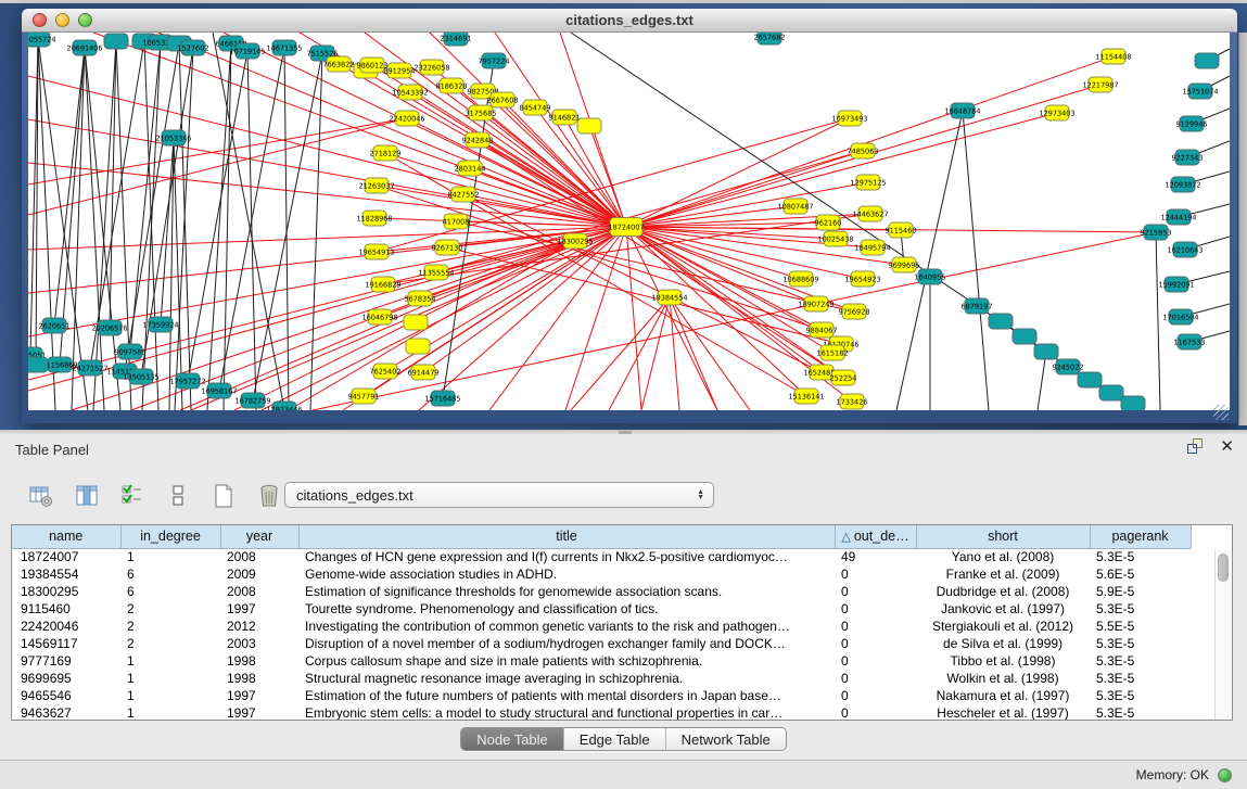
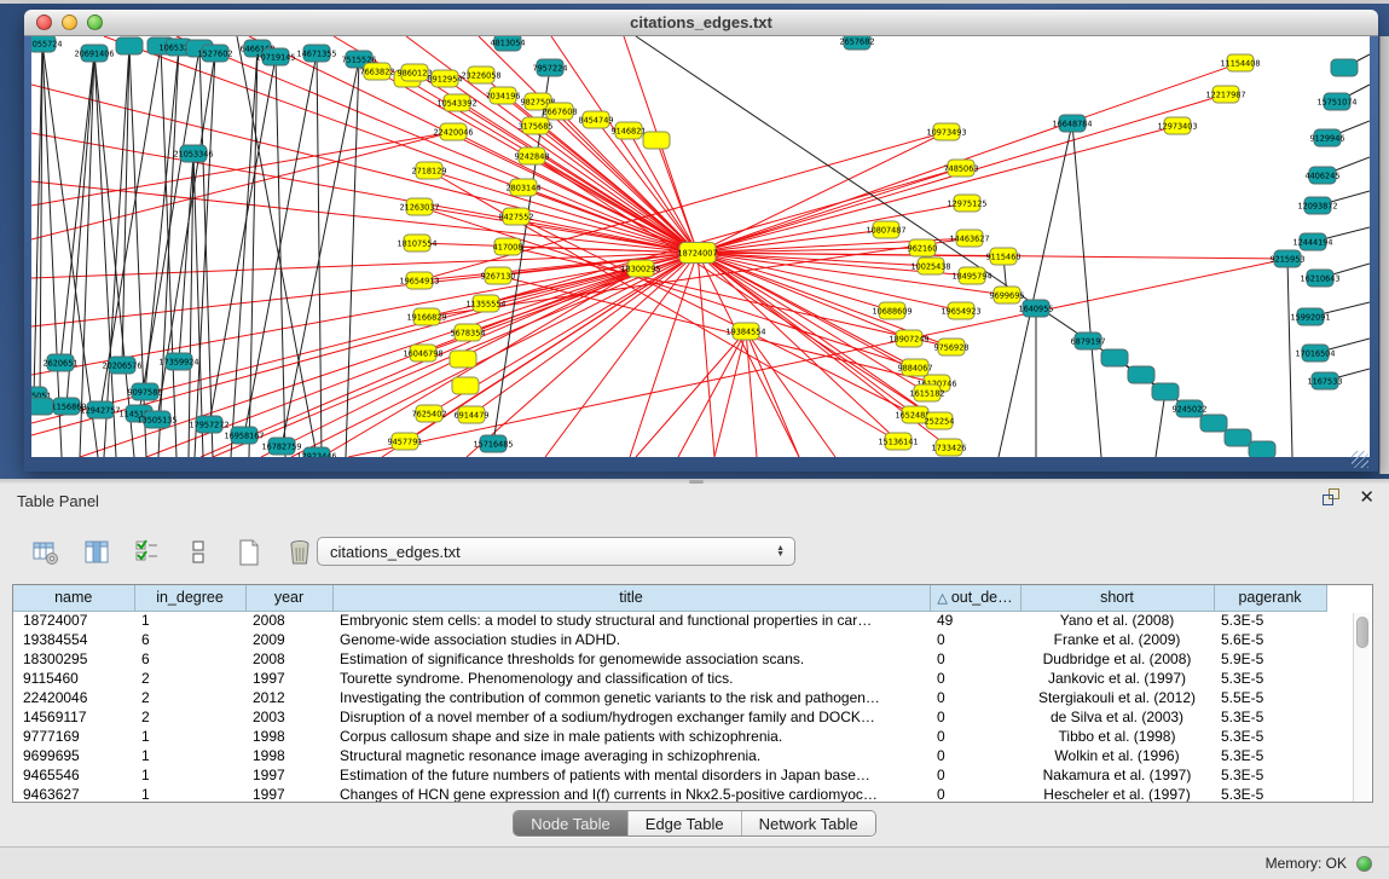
  citations_edges.txt
  055724
  20691406
  1527602
  64661
  10719145
  14671355
  7515526
- 2314691
+ 4813054
  7957224
  2657682
  7663822
  11154408
  12217987
  12973403
  9860123
  8912954
  23226058
  10543392
- 8186328
+ 7034196
  982750
  2667608
  22420046
  8454749
  9146821
  3175685
  9242848
  2718129
  2803144
  21263037
  8427552
  417008
- 11828968
+ 18107554
  9267130
  19654913
  11355554
  19166829
  18300295
  18724007
  10973493
  7485063
  12975125
  14463627
  962160
  10807487
  10025438
  18495794
  9115460
  9699695
  19654923
  10688609
  9756928
  18907249
  9884067
  1615182
  165248
  252254
  15136141
  1733426
  19384554
  5678354
  6914479
  7625402
  9457791
  16046798
  1156869
- 24271527
+ 12942757
  13505135
  20206576
  17359924
  9097588
  17957272
  16958167
  16782759
  12923446
  2620651
  21053346
  15716485
  16648784
  1640955
  9215953
  6879197
  9245022
  15751074
  9129946
- 9227343
+ 4406245
  12093872
  12444194
  16210643
  15992091
  17016504
  1167533
  Table Panel
  ✕
  citations_edges.txt
  name	in_degree	year	title	△ out_de…	short	pagerank
- 18724007	1	2008	Changes of HCN gene expression and I(f) currents in Nkx2.5-positive cardiomyoc…	49	Yano et al. (2008)	5.3E-5
+ 18724007	1	2008	Embryonic stem cells: a model to study structural and functional properties in car…	49	Yano et al. (2008)	5.3E-5
  19384554	6	2009	Genome-wide association studies in ADHD.	0	Franke et al. (2009)	5.6E-5
  18300295	6	2008	Estimation of significance thresholds for genomewide association scans.	0	Dudbridge et al. (2008)	5.9E-5
  9115460	2	1997	Tourette syndrome. Phenomenology and classification of tics.	0	Jankovic et al. (1997)	5.3E-5
  22420046	2	2012	Investigating the contribution of common genetic variants to the risk and pathogen…	0	Stergiakouli et al. (2012)	5.5E-5
- 14569117	2	2003	Disruption of a novel member of a sodium/hydrogen exchanger family and DOCK…	0	de Silva et al. (1999)	5.3E-5
+ 14569117	2	2003	Disruption of a novel member of a sodium/hydrogen exchanger family and DOCK…	0	de Silva et al. (2003)	5.3E-5
  9777169	1	1998	Corpus callosum shape and size in male patients with schizophrenia.	0	Tibbo et al. (1998)	5.3E-5
- 9699695	1	1998	Structural magnetic resonance image averaging in schizophrenia.	0	Wolkin et al. (1998)	5.3E-5
+ 9699695	1	1998	Structural magnetic resonance image averaging in schizophrenia.	0	Wolkin et al. (1996)	5.3E-5
  9465546	1	1997	Estimation of the future numbers of patients with mental disorders in Japan base…	0	Nakamura et al. (1997)	5.3E-5
- 9463627	1	1997	Embryonic stem cells: a model to study structural and functional properties in car…	0	Hescheler et al. (1997)	5.3E-5
+ 9463627	1	1997	Changes of HCN gene expression and I(f) currents in Nkx2.5-positive cardiomyoc…	0	Hescheler et al. (1997)	5.3E-5
  Node Table
  Edge Table
  Network Table
  Memory: OK
